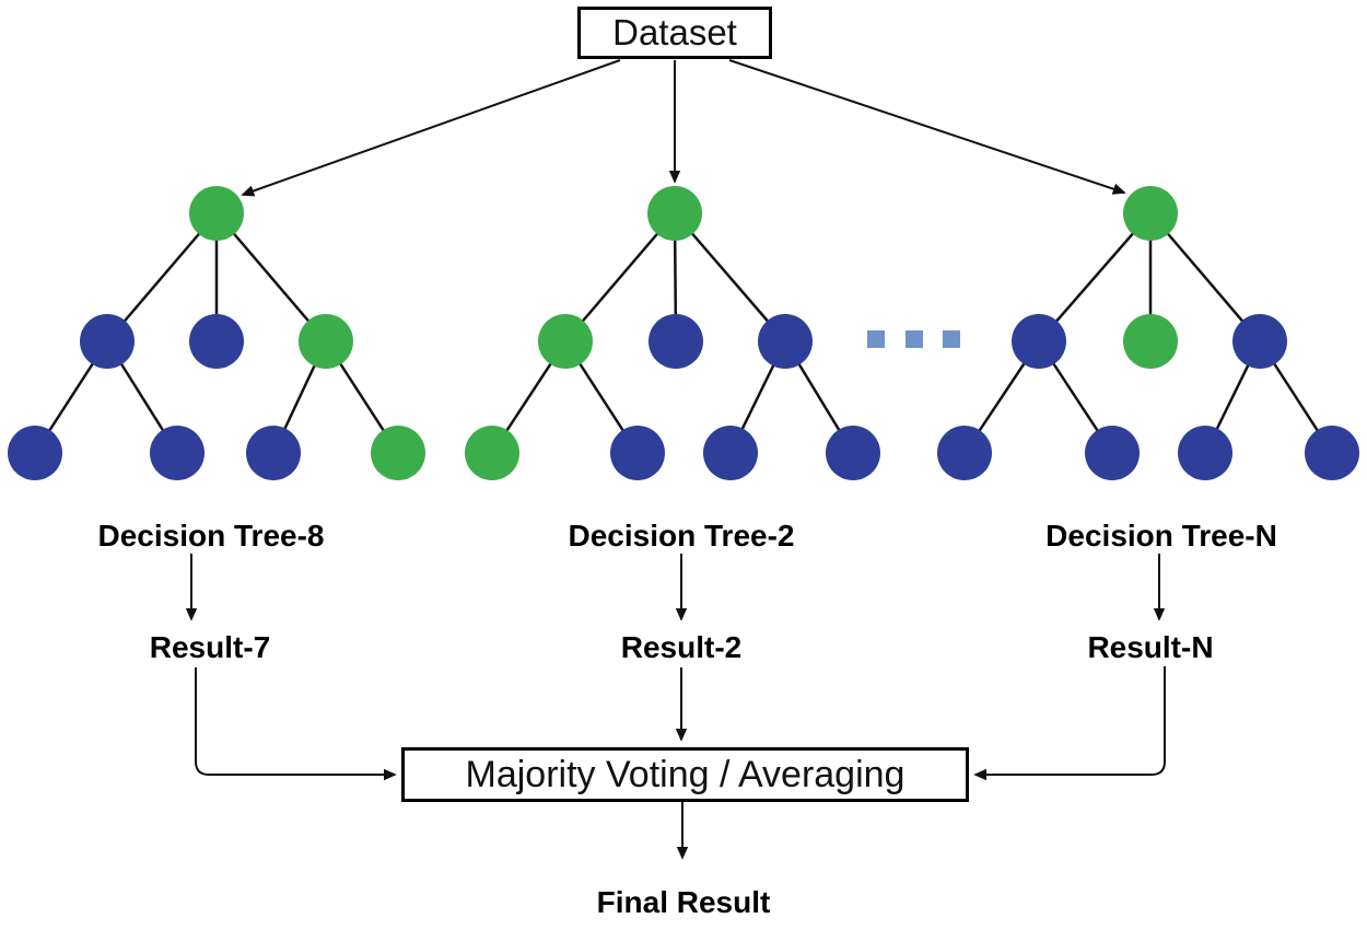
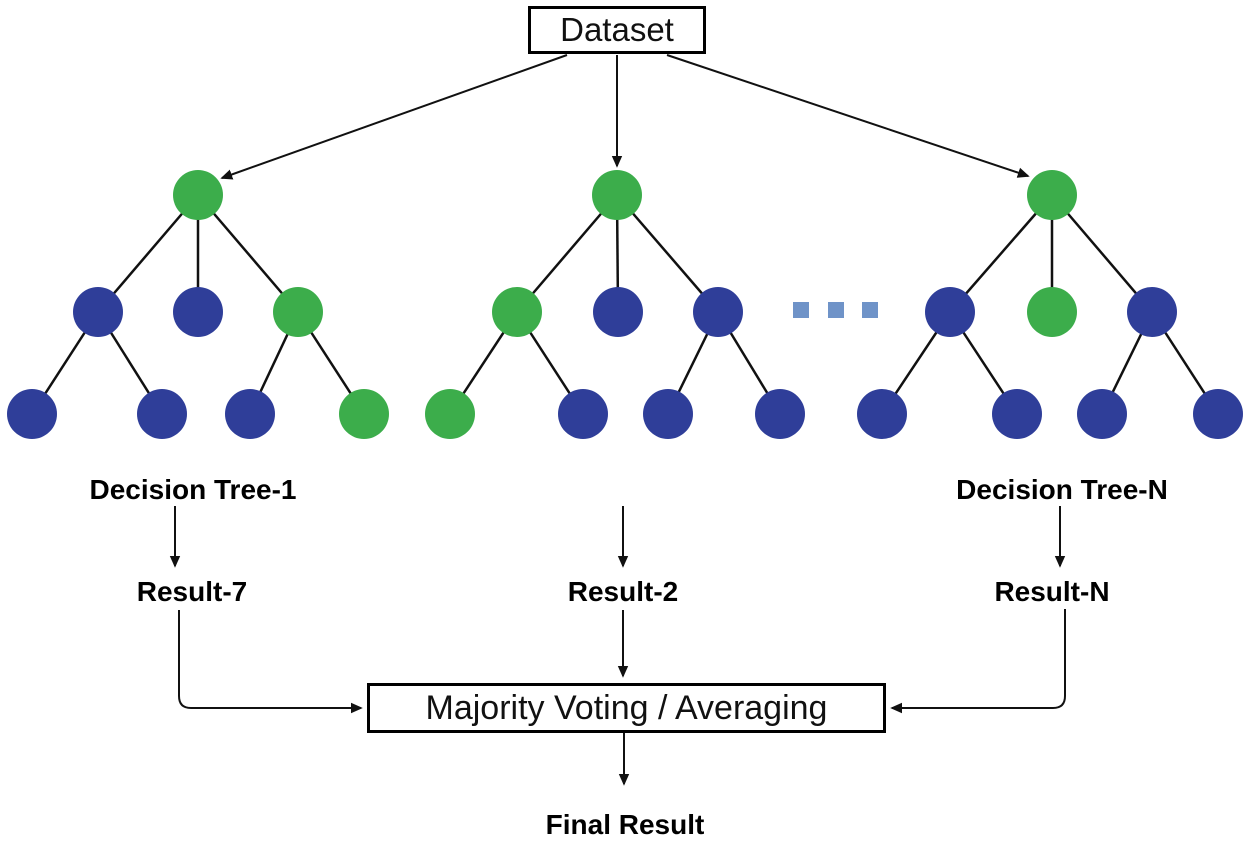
  Dataset
- Decision Tree-8
+ Decision Tree-1
- Decision Tree-2
  Decision Tree-N
  Result-7
  Result-2
  Result-N
  Majority Voting / Averaging
  Final Result
